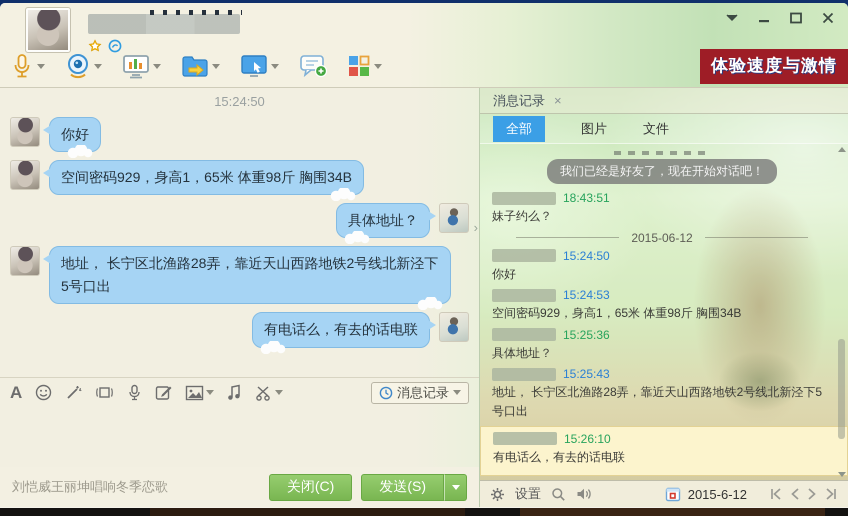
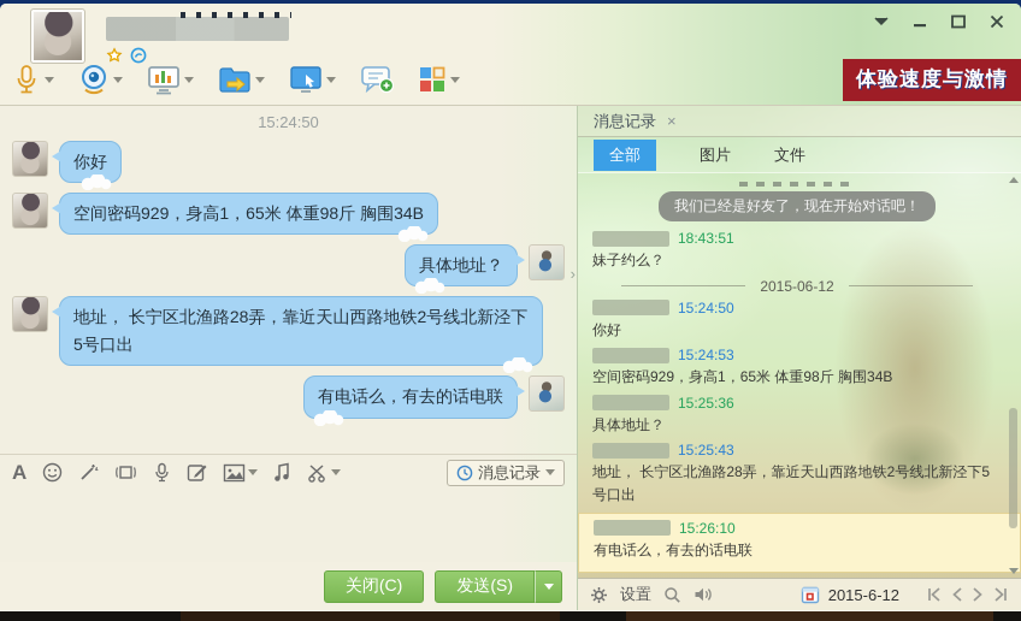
  体验速度与激情
  15:24:50
  你好
  空间密码929，身高1，65米 体重98斤 胸围34B
  具体地址？
  地址， 长宁区北渔路28弄，靠近天山西路地铁2号线北新泾下5号口出
  有电话么，有去的话电联
  ›
  A
  消息记录
- 刘恺威王丽坤唱响冬季恋歌
  关闭(C)
  发送(S)
  消息记录
  ×
  全部
  图片
  文件
  我们已经是好友了，现在开始对话吧！
  18:43:51
  妹子约么？
  2015-06-12
  15:24:50
  你好
  15:24:53
  空间密码929，身高1，65米 体重98斤 胸围34B
  15:25:36
  具体地址？
  15:25:43
  地址， 长宁区北渔路28弄，靠近天山西路地铁2号线北新泾下5号口出
  15:26:10
  有电话么，有去的话电联
  设置
  2015-6-12
